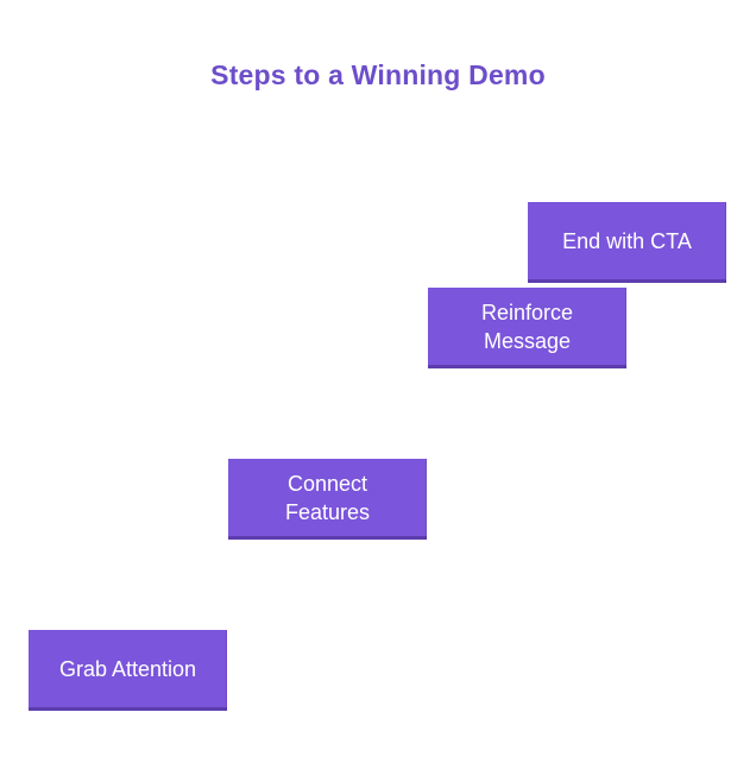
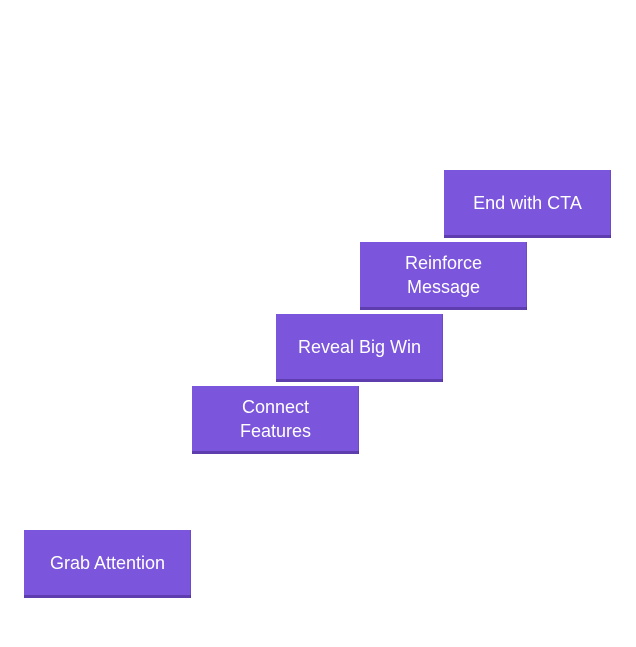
- Steps to a Winning Demo
  Grab Attention
  Connect
  Features
+ Reveal Big Win
  Reinforce
  Message
  End with CTA
